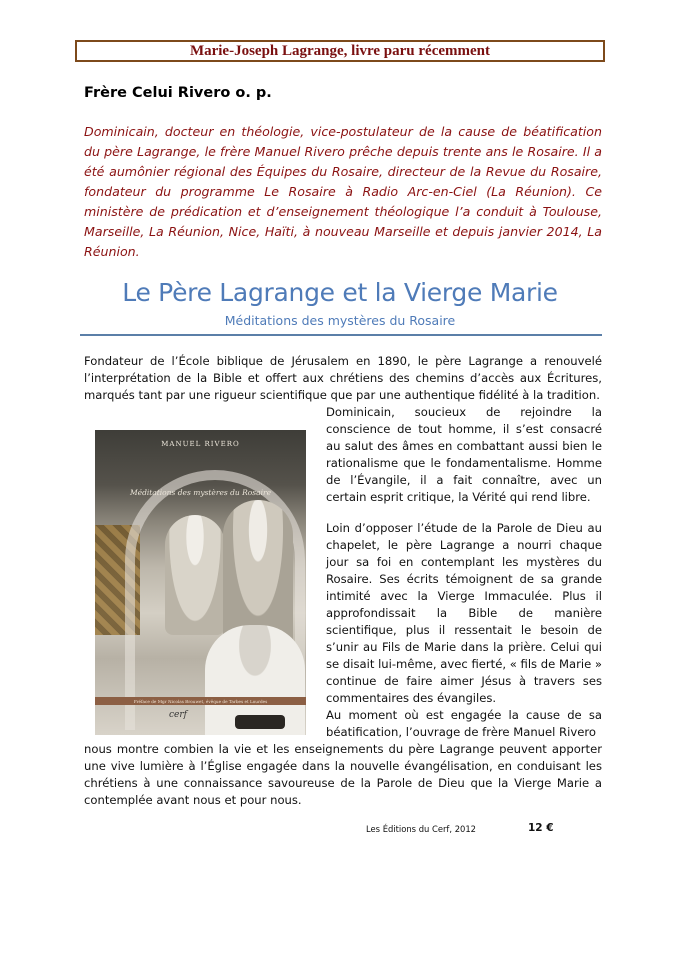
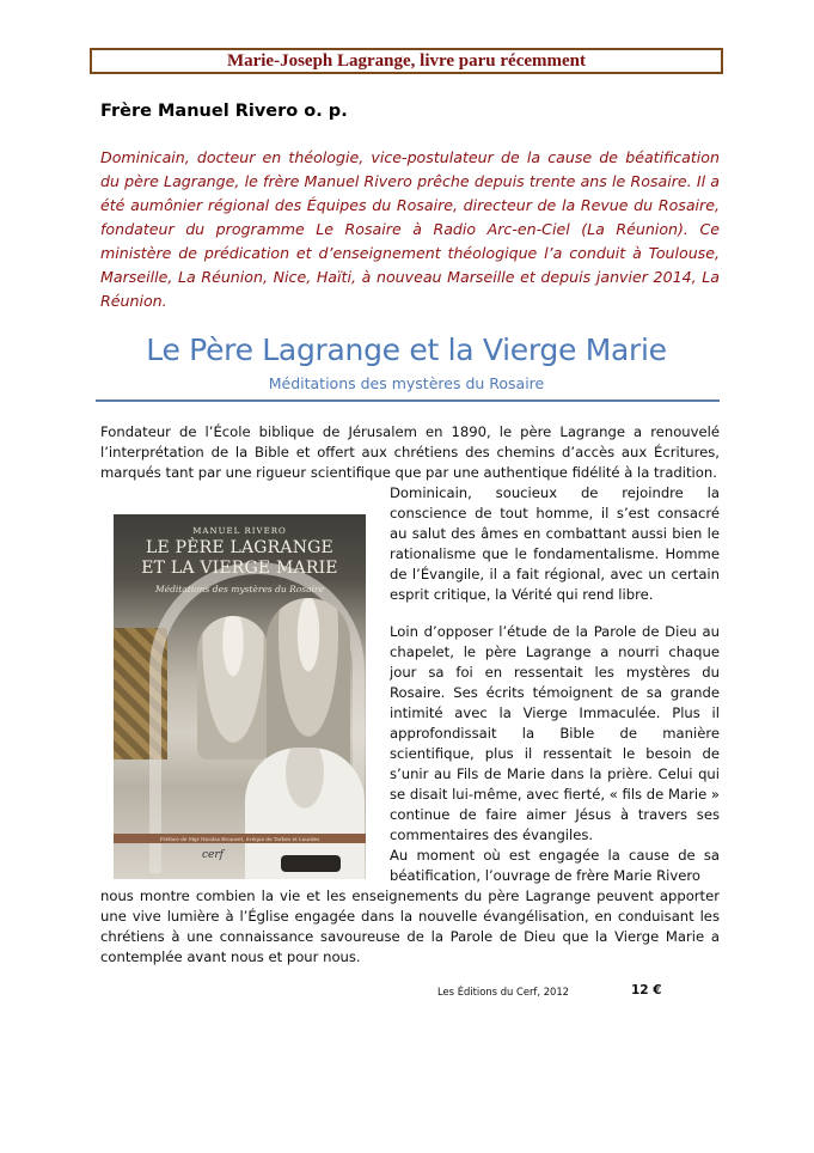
  Marie-Joseph Lagrange, livre paru récemment
- Frère Celui Rivero o. p.
+ Frère Manuel Rivero o. p.
  Dominicain, docteur en théologie, vice-postulateur de la cause de béatification du père Lagrange, le frère Manuel Rivero prêche depuis trente ans le Rosaire. Il a été aumônier régional des Équipes du Rosaire, directeur de la Revue du Rosaire, fondateur du programme Le Rosaire à Radio Arc-en-Ciel (La Réunion). Ce ministère de prédication et d’enseignement théologique l’a conduit à Toulouse, Marseille, La Réunion, Nice, Haïti, à nouveau Marseille et depuis janvier 2014, La Réunion.
  Le Père Lagrange et la Vierge Marie
  Méditations des mystères du Rosaire
  Fondateur de l’École biblique de Jérusalem en 1890, le père Lagrange a renouvelé l’interprétation de la Bible et offert aux chrétiens des chemins d’accès aux Écritures, marqués tant par une rigueur scientifique que par une authentique fidélité à la tradition.
  MANUEL RIVERO
+ LE PÈRE LAGRANGE
+ ET LA VIERGE MARIE
  Méditations des mystères du Rosaire
  cerf
- Dominicain, soucieux de rejoindre la conscience de tout homme, il s’est consacré au salut des âmes en combattant aussi bien le rationalisme que le fondamentalisme. Homme de l’Évangile, il a fait connaître, avec un certain esprit critique, la Vérité qui rend libre.
+ Dominicain, soucieux de rejoindre la conscience de tout homme, il s’est consacré au salut des âmes en combattant aussi bien le rationalisme que le fondamentalisme. Homme de l’Évangile, il a fait régional, avec un certain esprit critique, la Vérité qui rend libre.
- Loin d’opposer l’étude de la Parole de Dieu au chapelet, le père Lagrange a nourri chaque jour sa foi en contemplant les mystères du Rosaire. Ses écrits témoignent de sa grande intimité avec la Vierge Immaculée. Plus il approfondissait la Bible de manière scientifique, plus il ressentait le besoin de s’unir au Fils de Marie dans la prière. Celui qui se disait lui-même, avec fierté, « fils de Marie » continue de faire aimer Jésus à travers ses commentaires des évangiles.
+ Loin d’opposer l’étude de la Parole de Dieu au chapelet, le père Lagrange a nourri chaque jour sa foi en ressentait les mystères du Rosaire. Ses écrits témoignent de sa grande intimité avec la Vierge Immaculée. Plus il approfondissait la Bible de manière scientifique, plus il ressentait le besoin de s’unir au Fils de Marie dans la prière. Celui qui se disait lui-même, avec fierté, « fils de Marie » continue de faire aimer Jésus à travers ses commentaires des évangiles.
- Au moment où est engagée la cause de sa béatification, l’ouvrage de frère Manuel Rivero
+ Au moment où est engagée la cause de sa béatification, l’ouvrage de frère Marie Rivero
  nous montre combien la vie et les enseignements du père Lagrange peuvent apporter une vive lumière à l’Église engagée dans la nouvelle évangélisation, en conduisant les chrétiens à une connaissance savoureuse de la Parole de Dieu que la Vierge Marie a contemplée avant nous et pour nous.
  Les Éditions du Cerf, 2012
  12 €
